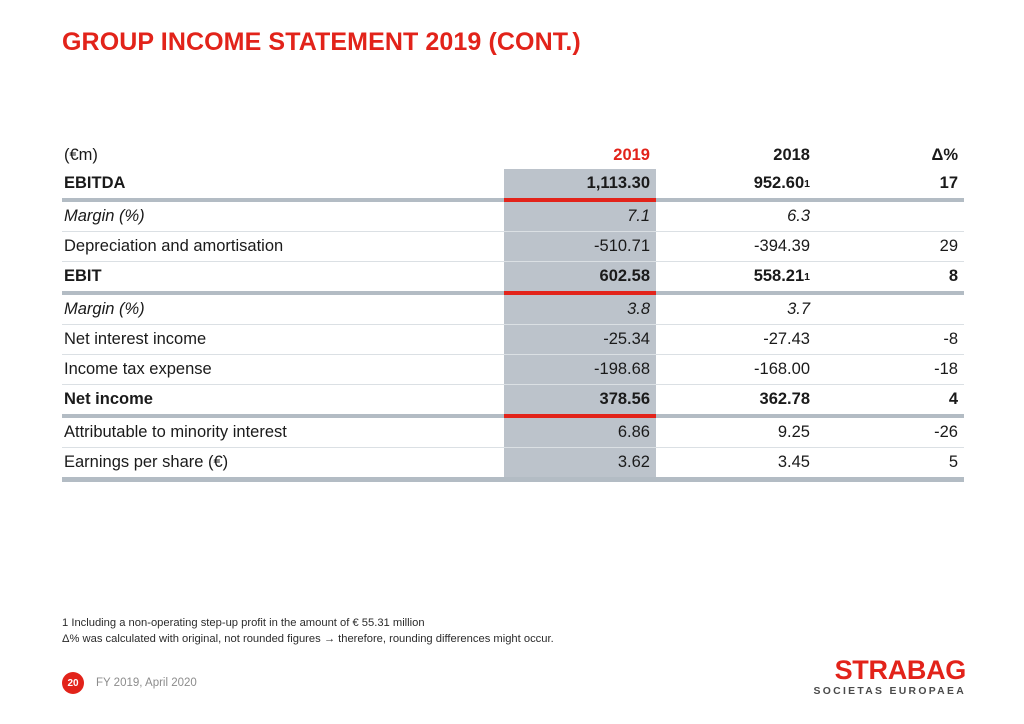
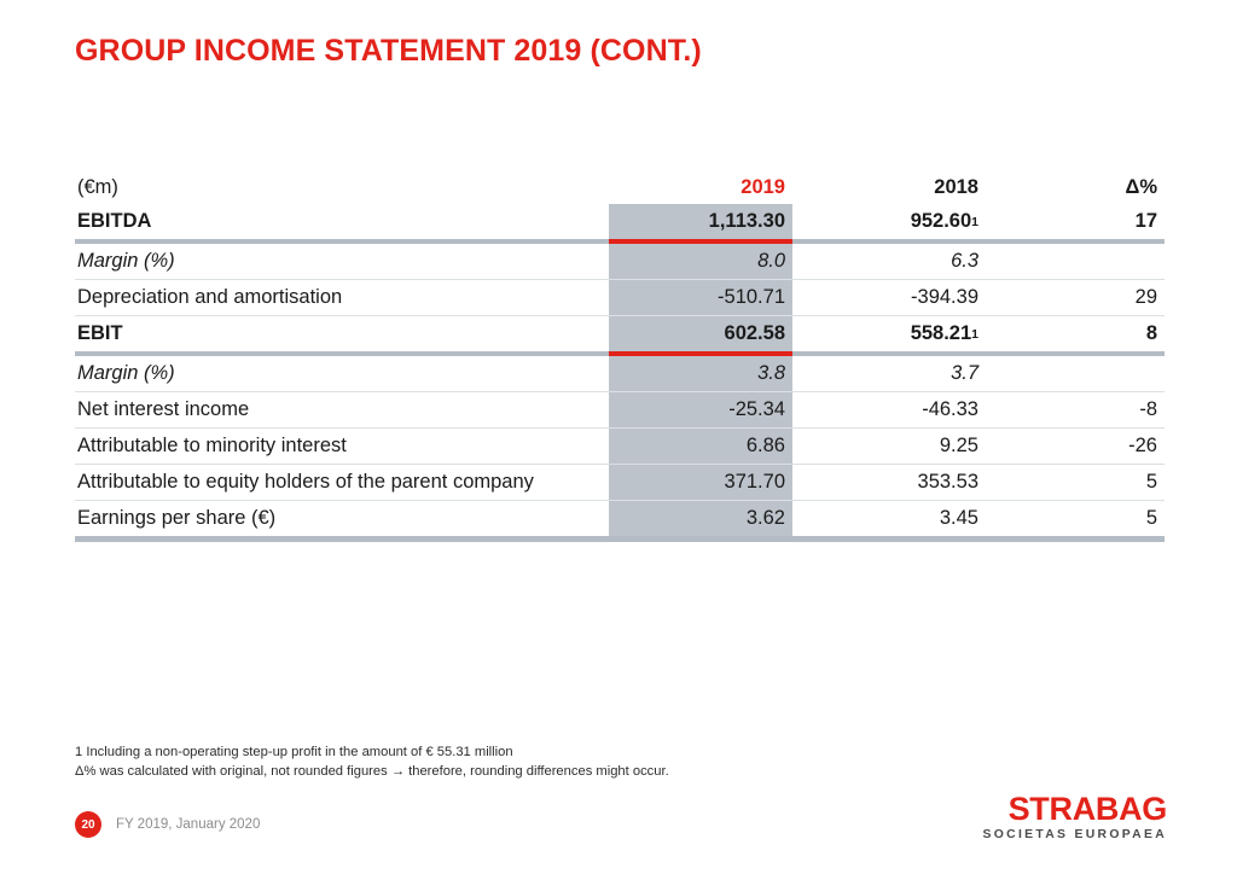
  GROUP INCOME STATEMENT 2019 (CONT.)
  (€m)	2019	2018	Δ%
  EBITDA	1,113.30	952.601	17
- Margin (%)	7.1	6.3
+ Margin (%)	8.0	6.3
  Depreciation and amortisation	-510.71	-394.39	29
  EBIT	602.58	558.211	8
  Margin (%)	3.8	3.7
- Net interest income	-25.34	-27.43	-8
+ Net interest income	-25.34	-46.33	-8
- Income tax expense	-198.68	-168.00	-18
- Net income	378.56	362.78	4
  Attributable to minority interest	6.86	9.25	-26
+ Attributable to equity holders of the parent company	371.70	353.53	5
  Earnings per share (€)	3.62	3.45	5
  1 Including a non-operating step-up profit in the amount of € 55.31 million
  Δ% was calculated with original, not rounded figures → therefore, rounding differences might occur.
  20
- FY 2019, April 2020
+ FY 2019, January 2020
  STRABAG
  SOCIETAS EUROPAEA
